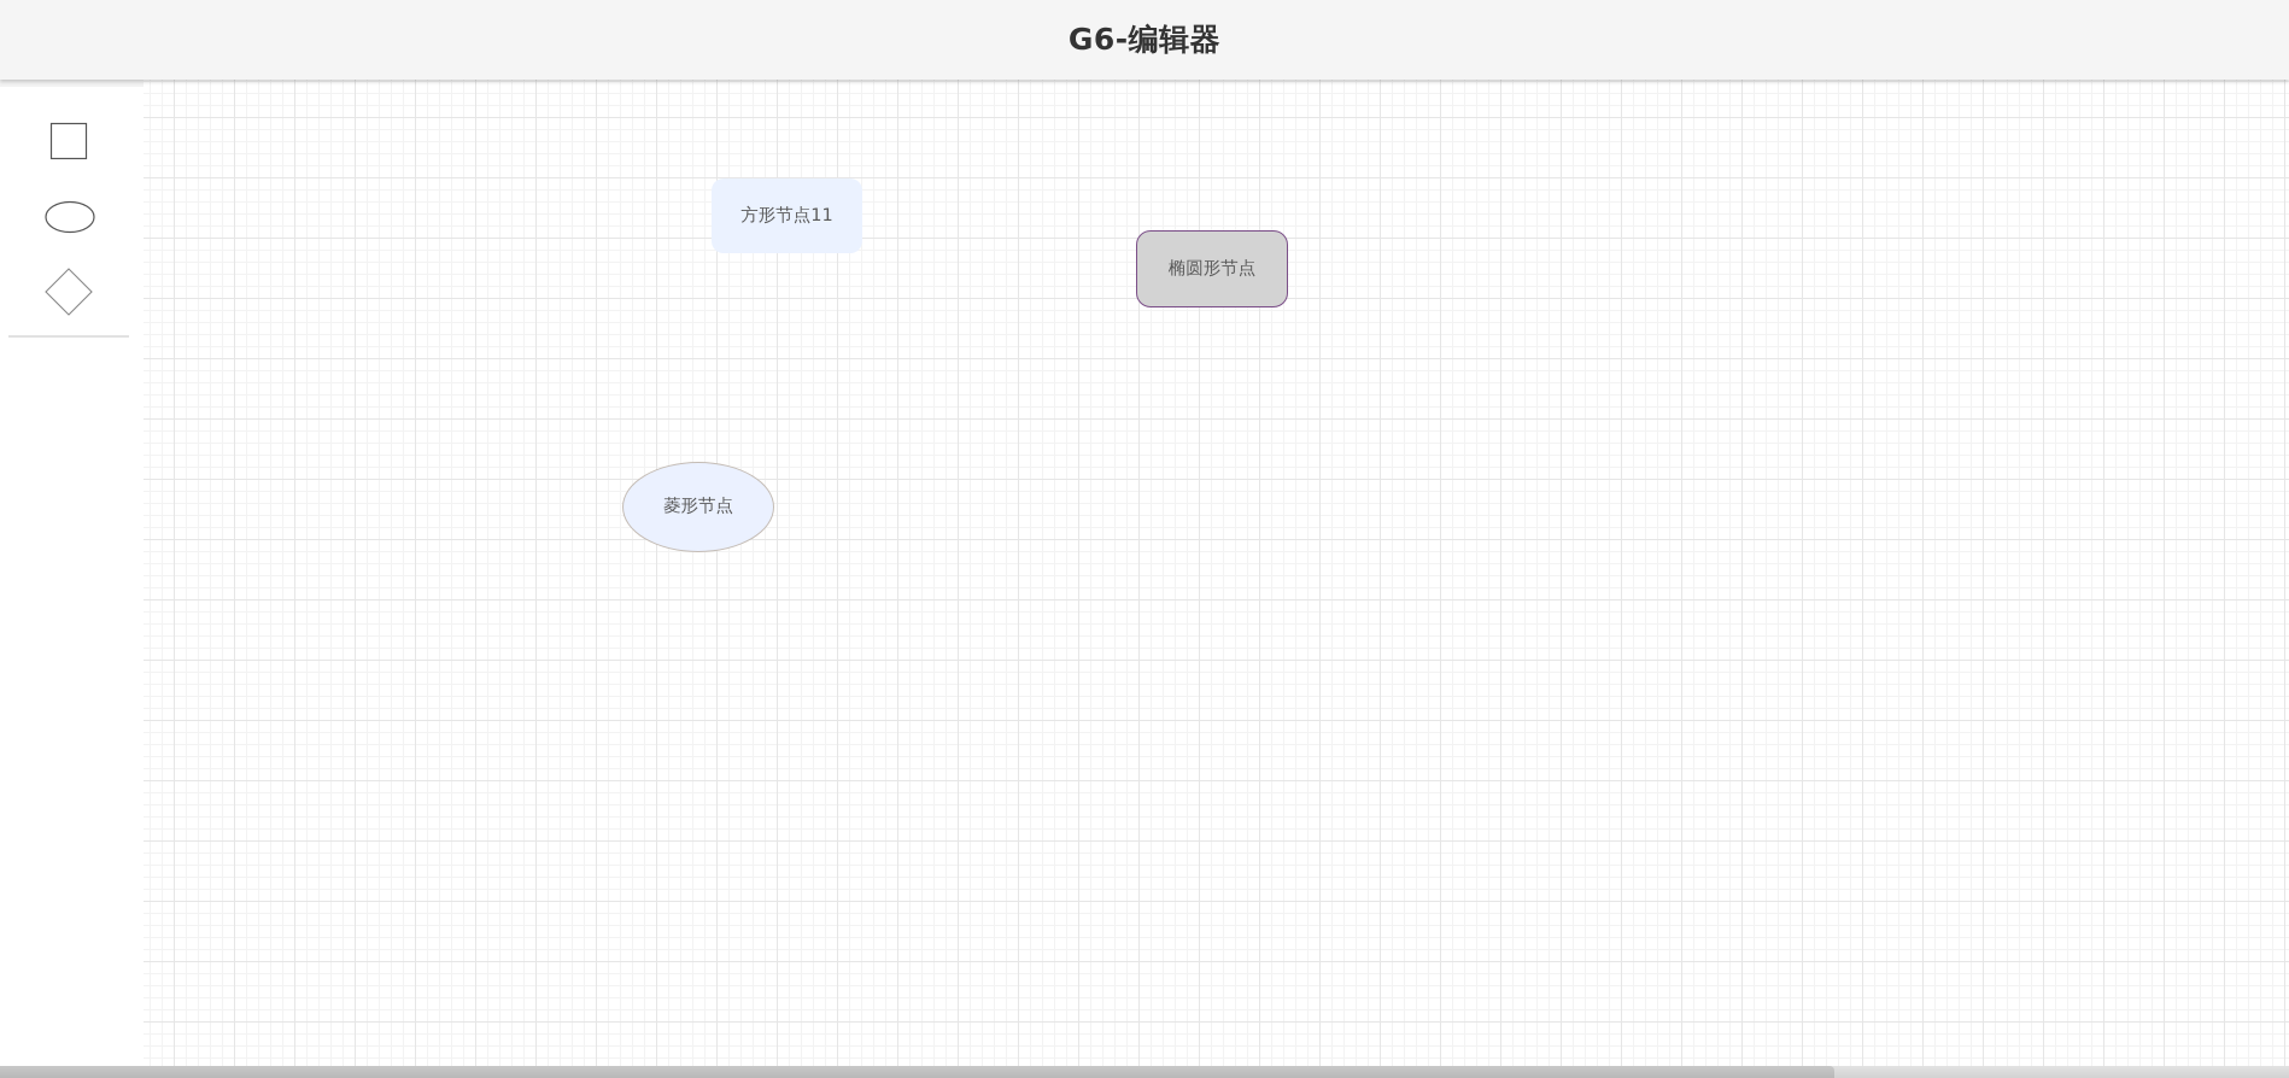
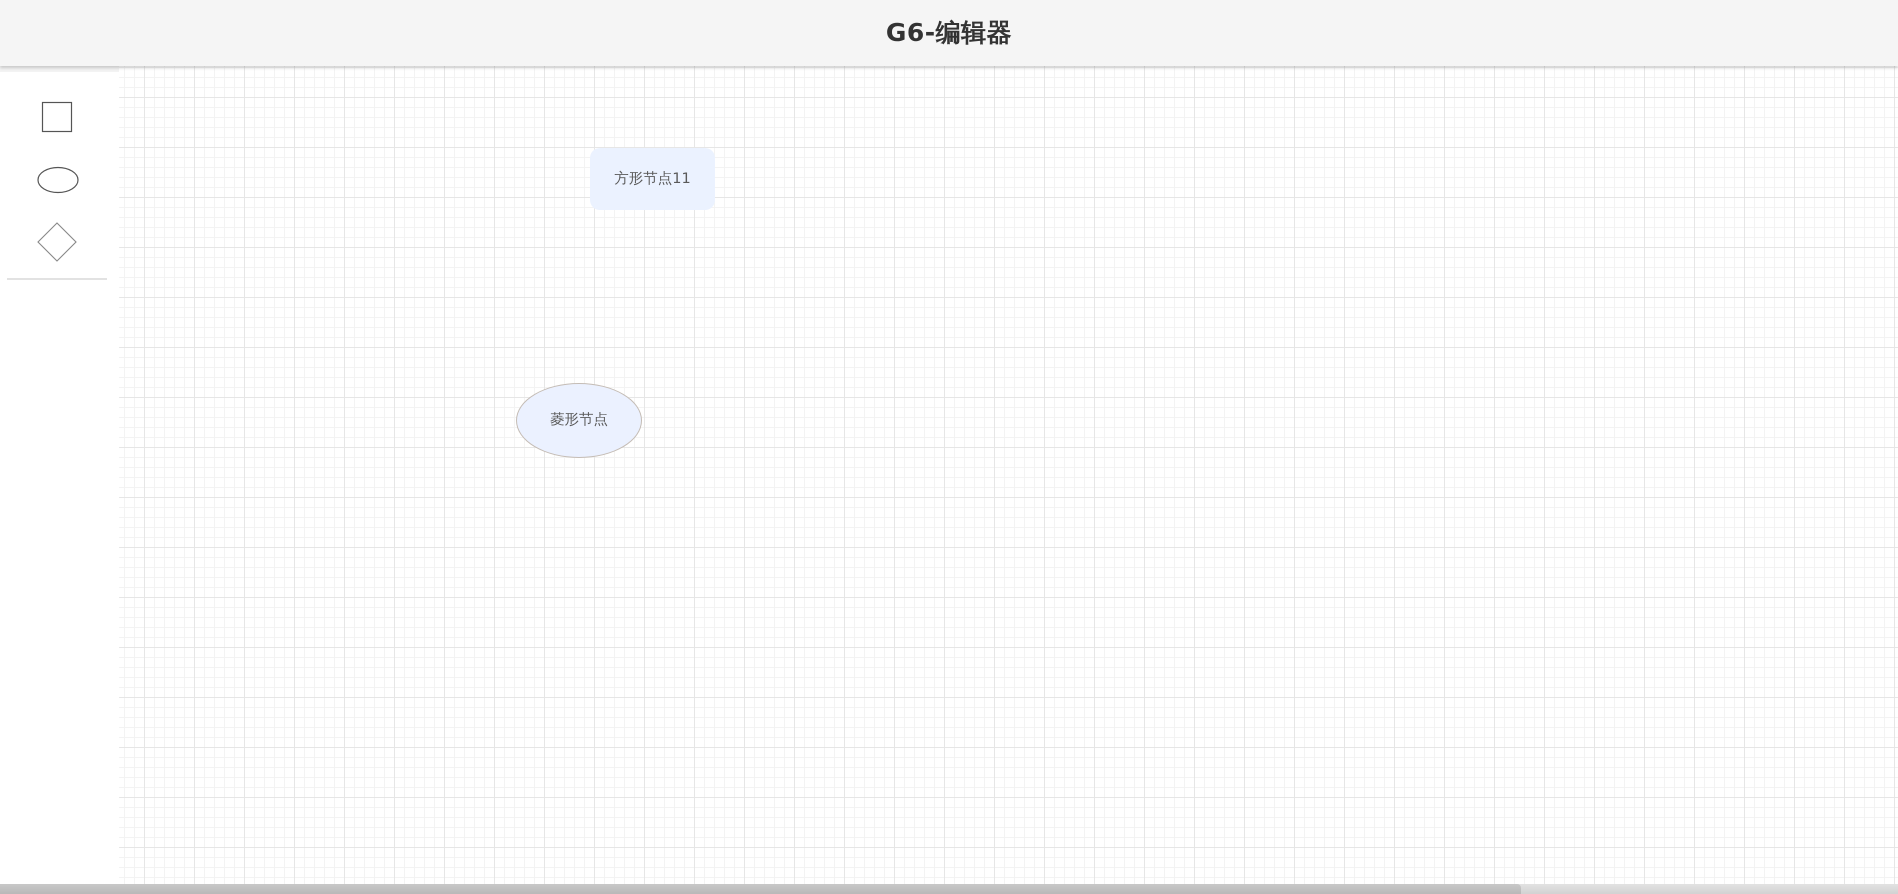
  G6-编辑器
  方形节点11
- 椭圆形节点
  菱形节点
